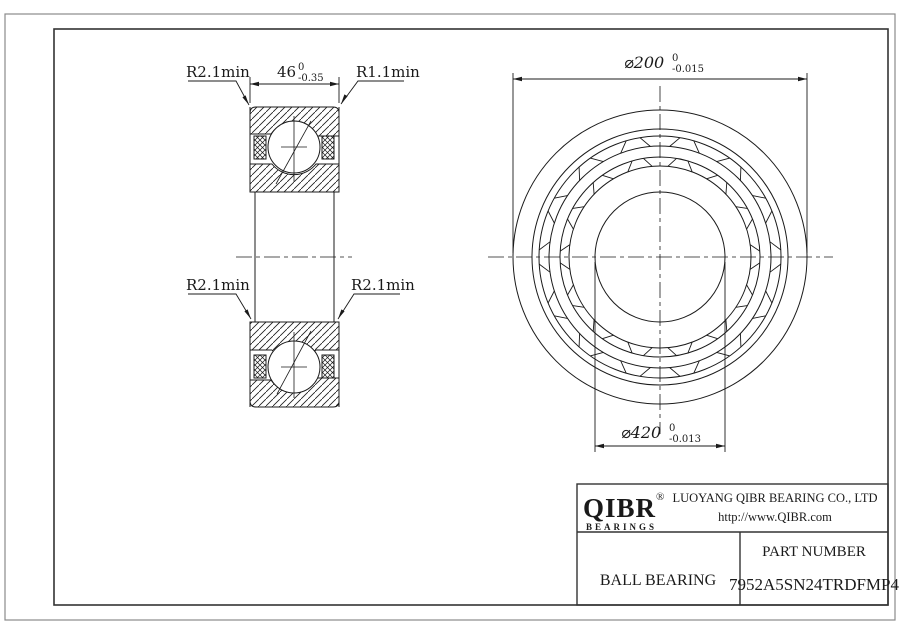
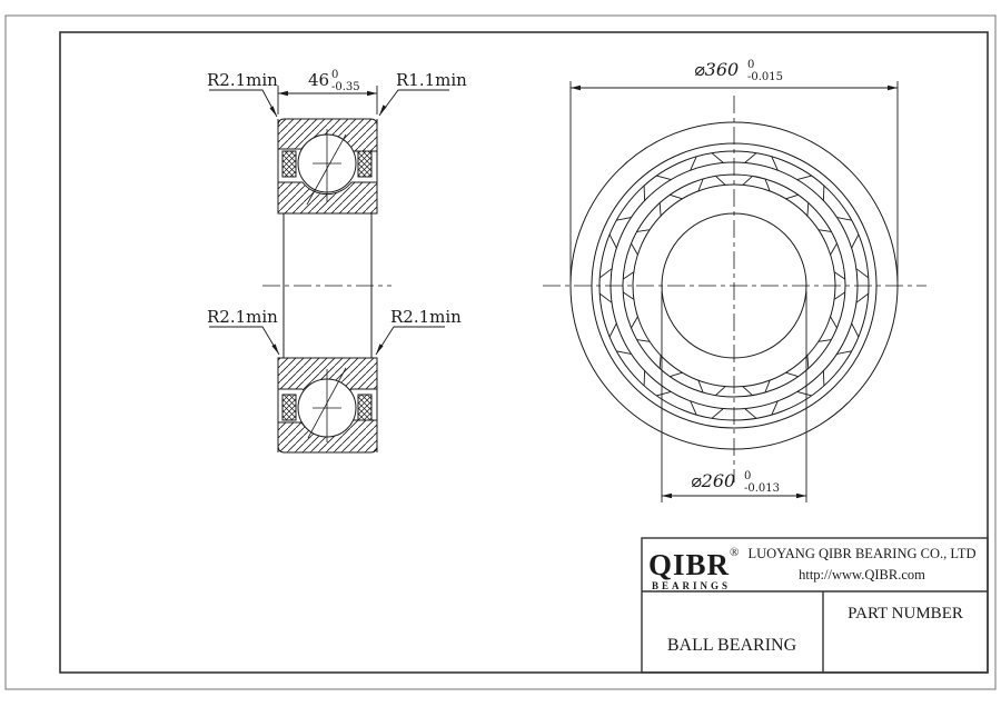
  46
  0
  -0.35
  R2.1min
  R1.1min
  R2.1min
  R2.1min
- ⌀200
+ ⌀360
  0
  -0.015
- ⌀420
+ ⌀260
  0
  -0.013
  QIBR
  ®
  BEARINGS
  LUOYANG QIBR BEARING CO., LTD
  http://www.QIBR.com
  BALL BEARING
  PART NUMBER
- 7952A5SN24TRDFMP4
